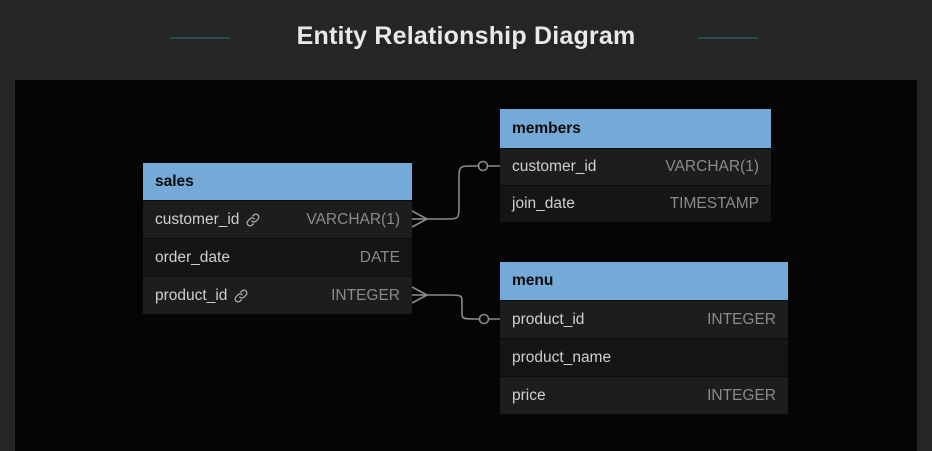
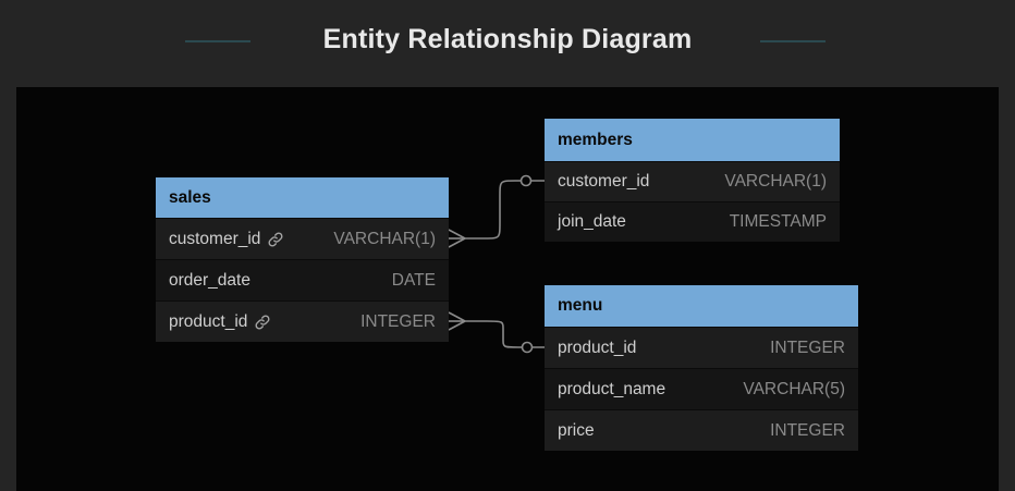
  Entity Relationship Diagram
  sales
  customer_id
  VARCHAR(1)
  order_date
  DATE
  product_id
  INTEGER
  members
  customer_id
  VARCHAR(1)
  join_date
  TIMESTAMP
  menu
  product_id
  INTEGER
  product_name
+ VARCHAR(5)
  price
  INTEGER
